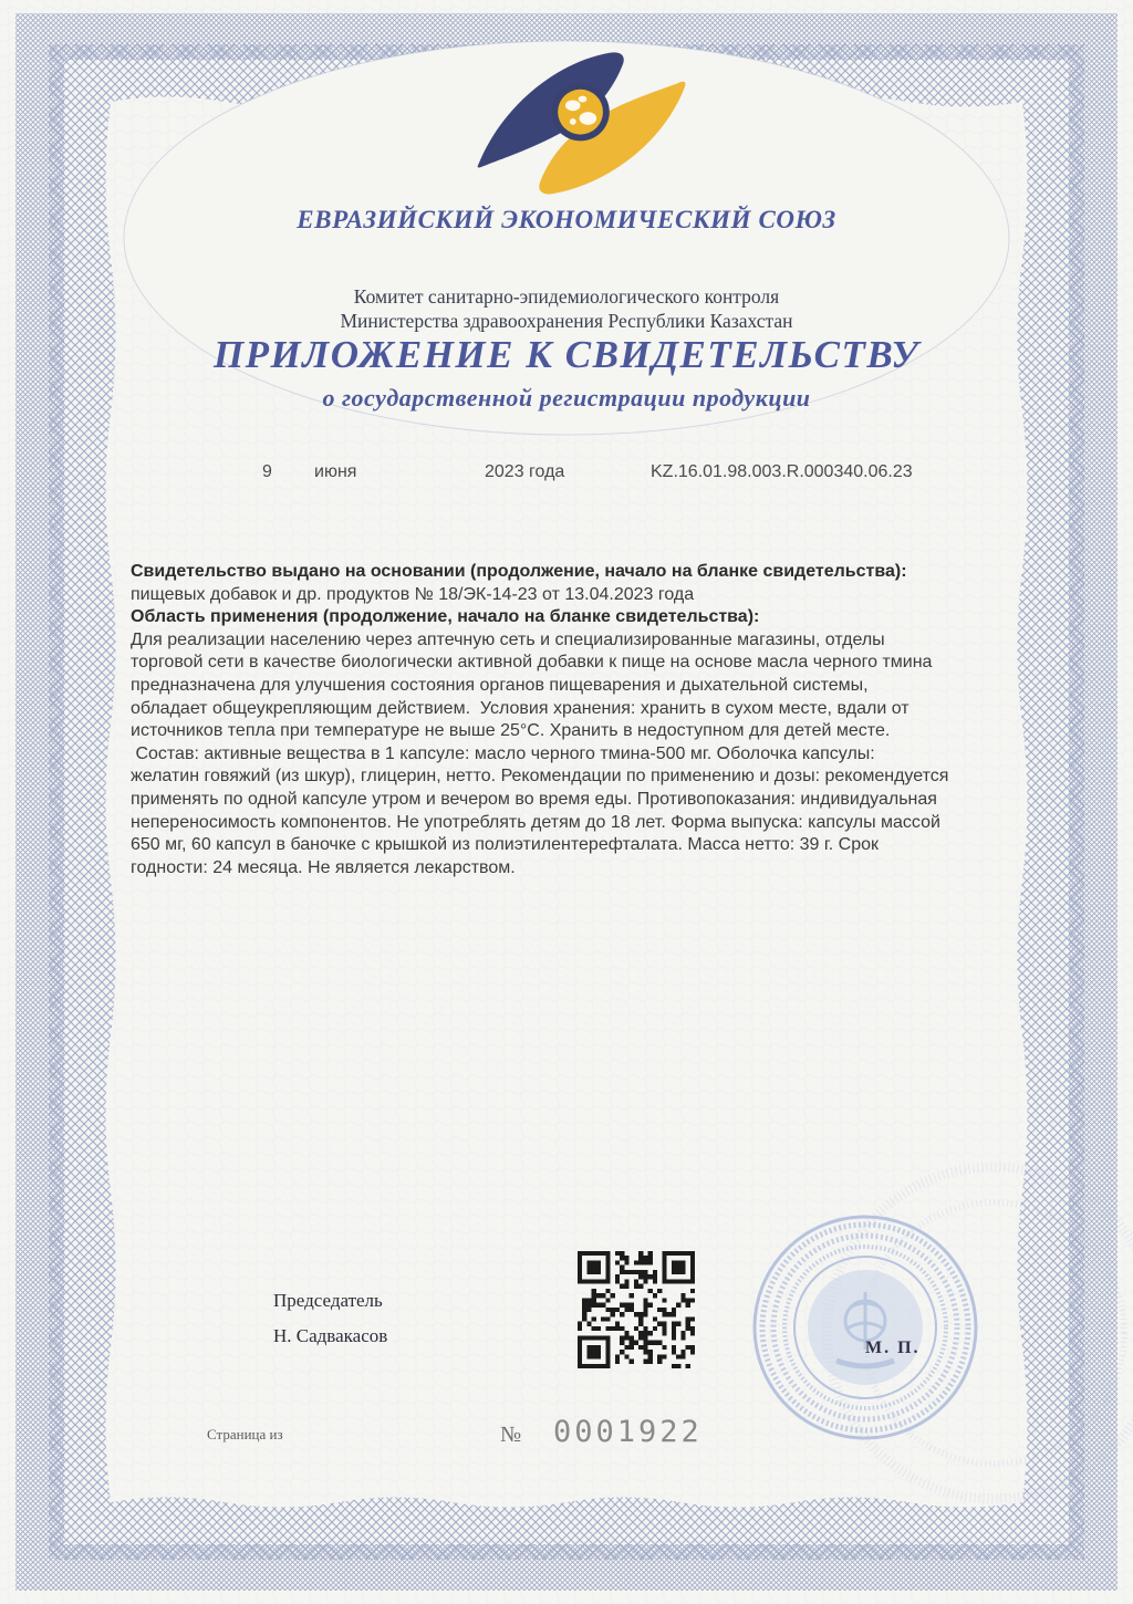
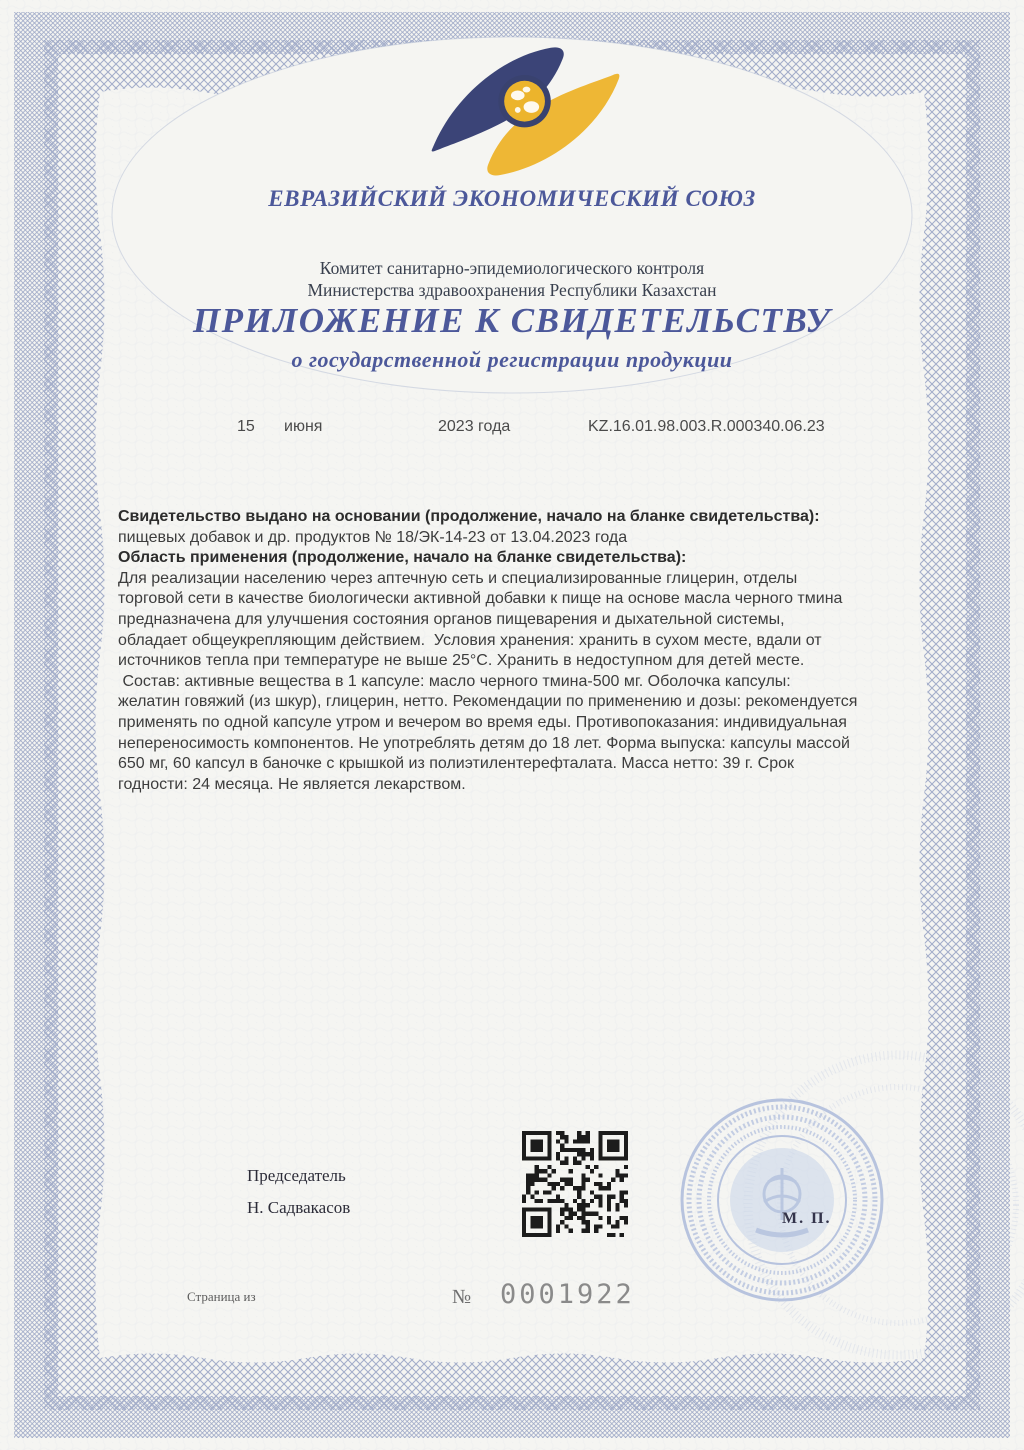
  ЕВРАЗИЙСКИЙ ЭКОНОМИЧЕСКИЙ СОЮЗ
  Комитет санитарно-эпидемиологического контроля
  Министерства здравоохранения Республики Казахстан
  ПРИЛОЖЕНИЕ К СВИДЕТЕЛЬСТВУ
  о государственной регистрации продукции
- 9
+ 15
  июня
  2023 года
  KZ.16.01.98.003.R.000340.06.23
  Свидетельство выдано на основании (продолжение, начало на бланке свидетельства):
  пищевых добавок и др. продуктов № 18/ЭК-14-23 от 13.04.2023 года
  Область применения (продолжение, начало на бланке свидетельства):
- Для реализации населению через аптечную сеть и специализированные магазины, отделы
+ Для реализации населению через аптечную сеть и специализированные глицерин, отделы
  торговой сети в качестве биологически активной добавки к пище на основе масла черного тмина
  предназначена для улучшения состояния органов пищеварения и дыхательной системы,
  обладает общеукрепляющим действием. Условия хранения: хранить в сухом месте, вдали от
  источников тепла при температуре не выше 25°С. Хранить в недоступном для детей месте.
  Состав: активные вещества в 1 капсуле: масло черного тмина-500 мг. Оболочка капсулы:
  желатин говяжий (из шкур), глицерин, нетто. Рекомендации по применению и дозы: рекомендуется
  применять по одной капсуле утром и вечером во время еды. Противопоказания: индивидуальная
  непереносимость компонентов. Не употреблять детям до 18 лет. Форма выпуска: капсулы массой
  650 мг, 60 капсул в баночке с крышкой из полиэтилентерефталата. Масса нетто: 39 г. Срок
  годности: 24 месяца. Не является лекарством.
  Председатель
  Н. Садвакасов
  М. П.
  Страница из
  №
  0001922
